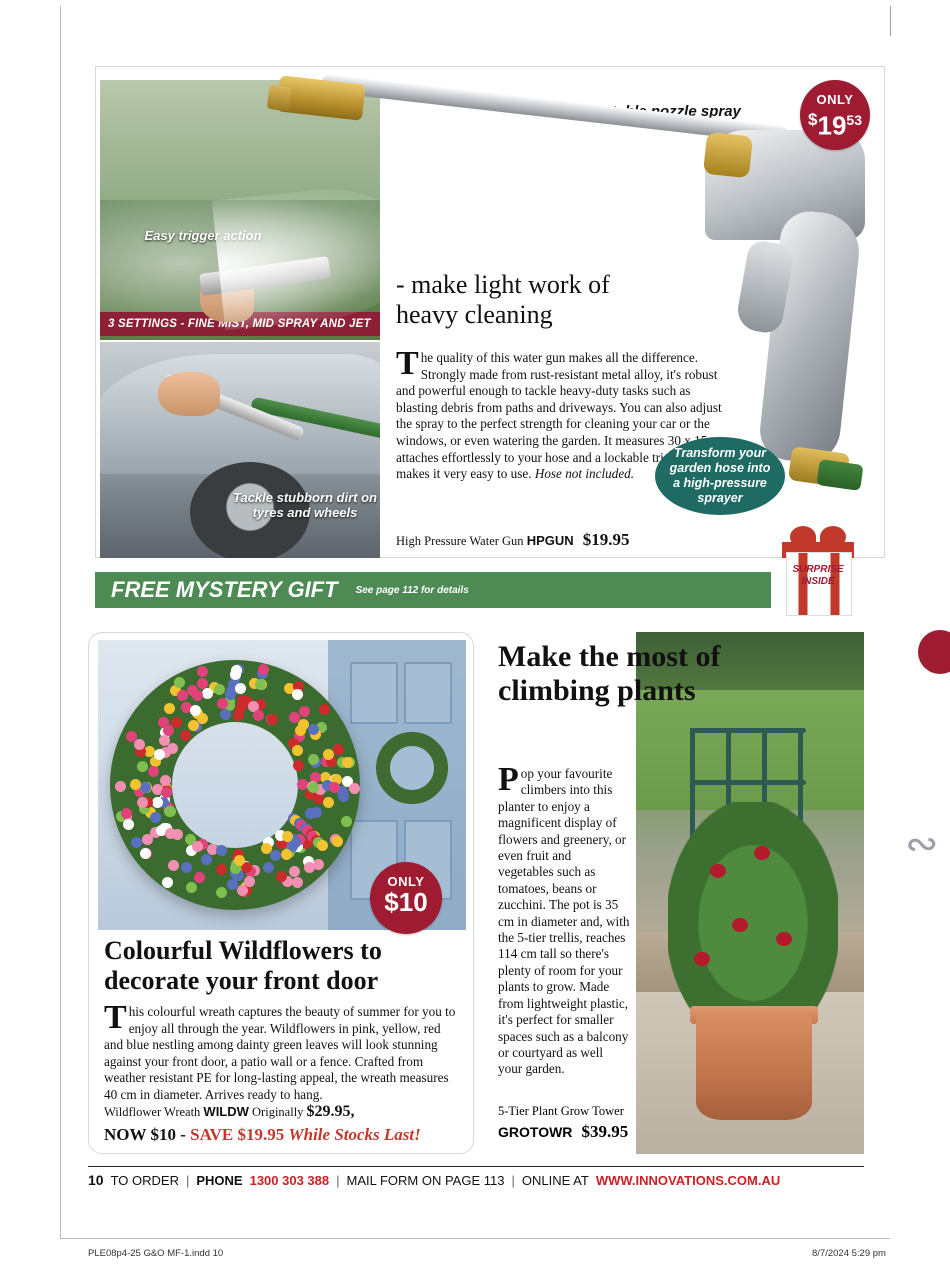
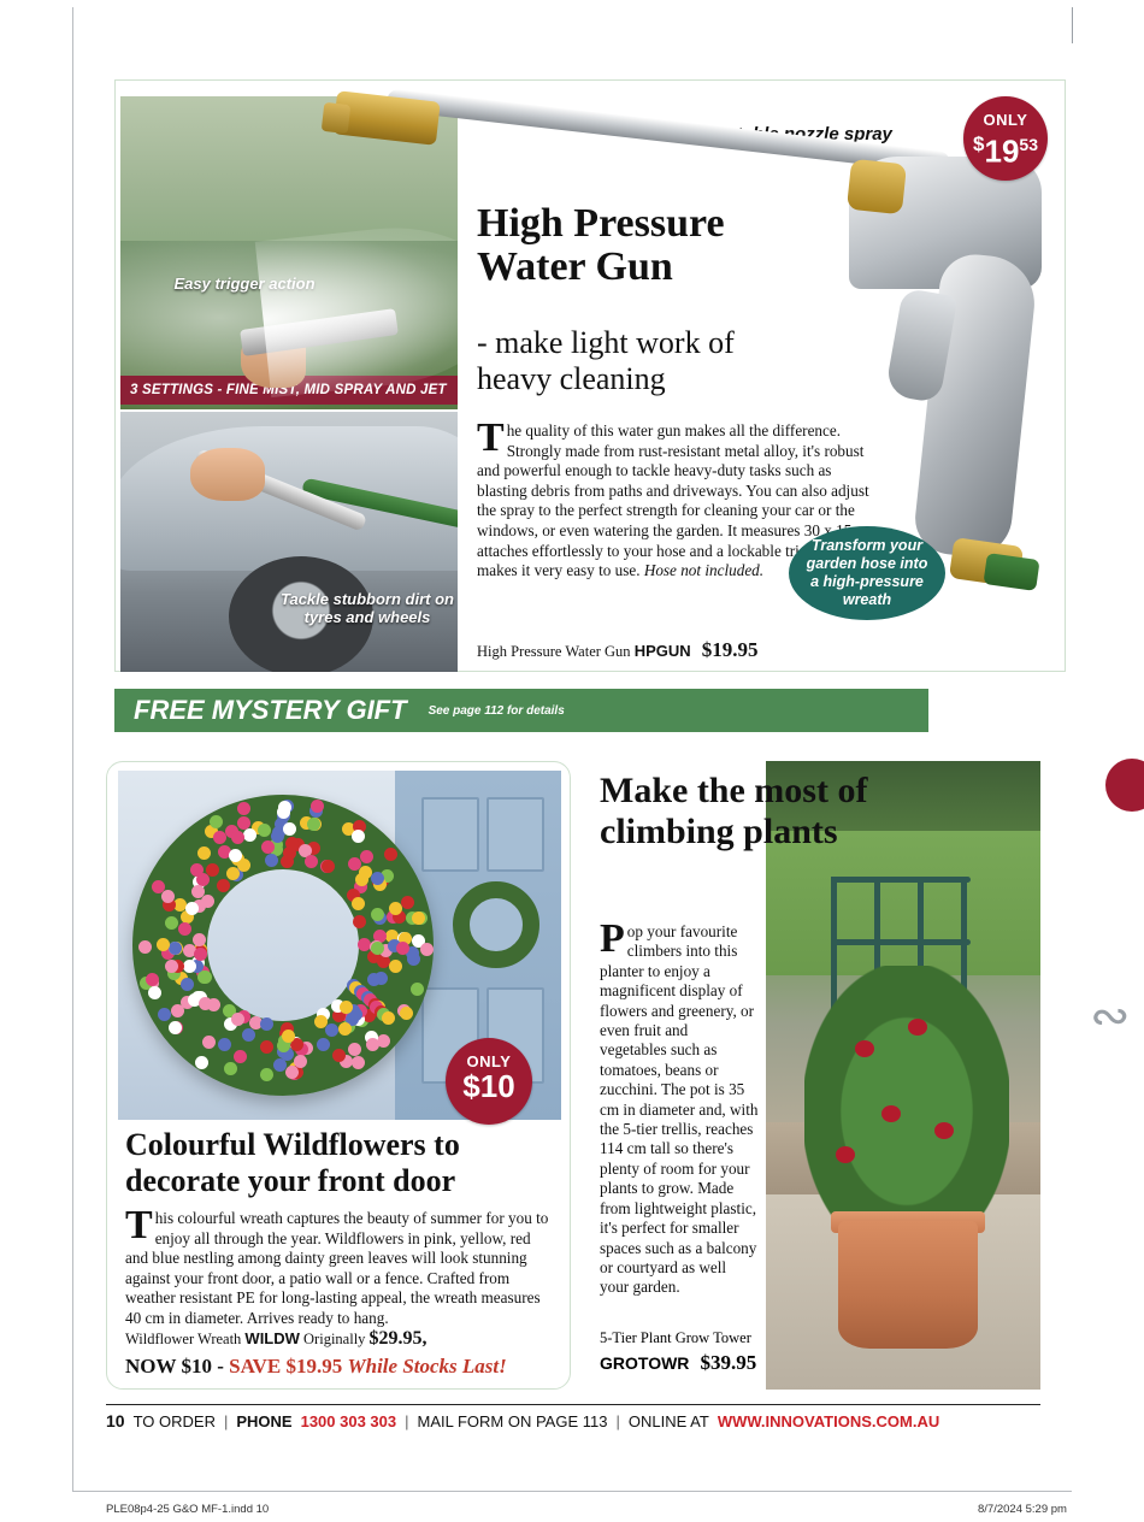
  3 SETTINGS - FINE MPRAY AND JET
  Tackle stubborn dirt on tyres and wheels
  ONLY
  $1953
+ High Pressure Water Gun
  - make light work of heavy cleaning
  T
  he quality of this water gun makes all the difference. Strongly made from rust-resistant metal alloy, it's robust and powerful enough to tackle heavy-duty tasks such as blasting debris from paths and driveways. You can also adjust the spray to the perfect strength for cleaning your car or the windows, or even watering the garden. It measures 30 x attaches effortlessly to your hose and a lockable tr makes it very easy to use. Hose not included.
  High Pressure Water Gun HPGUN $19.95
- Transform your garden hose into a high-pressure sprayer
+ Transform your garden hose into a high-pressure wreath
  FREE MYSTERY GIFT
  See page 112 for details
- SURPRISE
- INSIDE
  ∾
  ONLY
  $10
  Colourful Wildflowers to decorate your front door
  T
  his colourful wreath captures the beauty of summer for you to enjoy all through the year. Wildflowers in pink, yellow, red and blue nestling among dainty green leaves will look stunning against your front door, a patio wall or a fence. Crafted from weather resistant PE for long-lasting appeal, the wreath measures 40 cm in diameter. Arrives ready to hang.
  Wildflower Wreath WILDW Originally $29.95,
  NOW $10 - SAVE $19.95 While Stocks Last!
  Make the most of climbing plants
  P
  op your favourite climbers into this planter to enjoy a magnificent display of flowers and greenery, or even fruit and vegetables such as tomatoes, beans or zucchini. The pot is 35 cm in diameter and, with the 5-tier trellis, reaches 114 cm tall so there's plenty of room for your plants to grow. Made from lightweight plastic, it's perfect for smaller spaces such as a balcony or courtyard as well your garden.
  5-Tier Plant Grow Tower
  GROTOWR $39.95
  10
  TO ORDER
  |
  PHONE
- 1300 303 388
+ 1300 303 303
  |
  MAIL FORM ON PAGE 113
  |
  ONLINE AT
  WWW.INNOVATIONS.COM.AU
  PLE08p4-25 G&O MF-1.indd 10
  8/7/2024 5:29 pm
